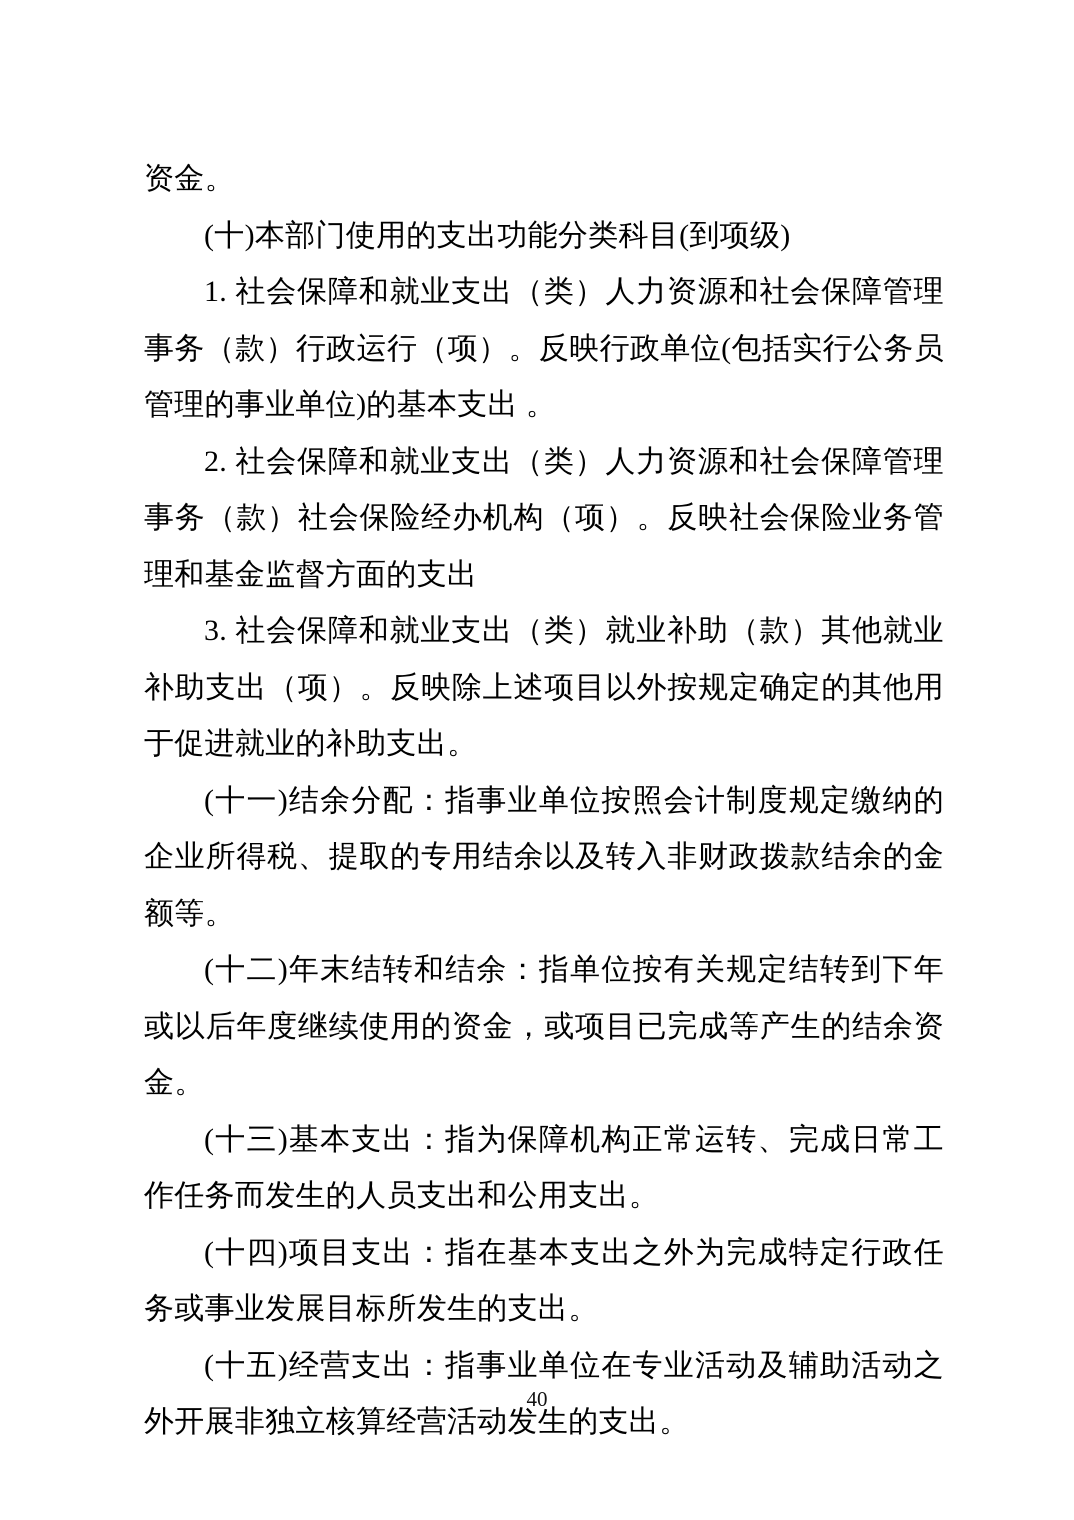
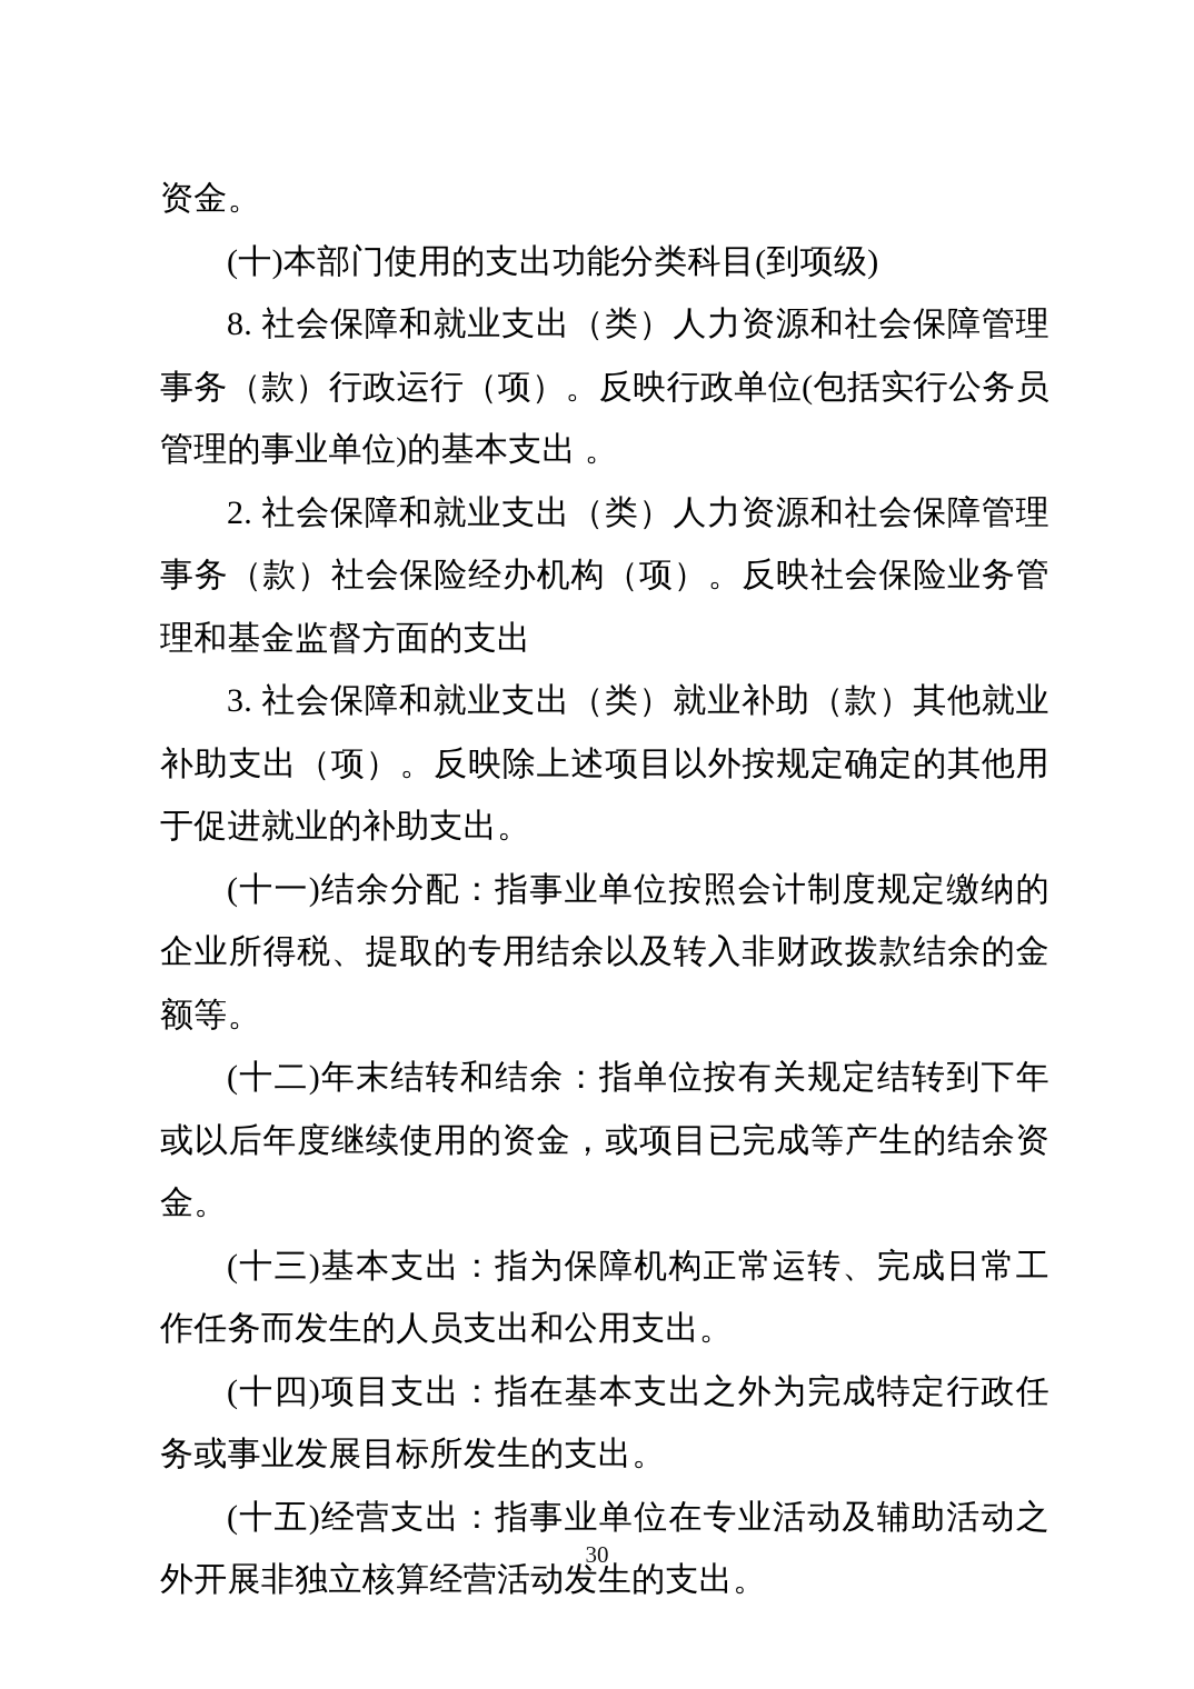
  资金。
  (十)本部门使用的支出功能分类科目(到项级)
- 1. 社会保障和就业支出（类）人力资源和社会保障管理事务（款）行政运行（项）。反映行政单位(包括实行公务员管理的事业单位)的基本支出 。
+ 8. 社会保障和就业支出（类）人力资源和社会保障管理事务（款）行政运行（项）。反映行政单位(包括实行公务员管理的事业单位)的基本支出 。
  2. 社会保障和就业支出（类）人力资源和社会保障管理事务（款）社会保险经办机构（项）。反映社会保险业务管理和基金监督方面的支出
  3. 社会保障和就业支出（类）就业补助（款）其他就业补助支出（项）。反映除上述项目以外按规定确定的其他用于促进就业的补助支出。
  (十一)结余分配：指事业单位按照会计制度规定缴纳的企业所得税、提取的专用结余以及转入非财政拨款结余的金额等。
  (十二)年末结转和结余：指单位按有关规定结转到下年或以后年度继续使用的资金，或项目已完成等产生的结余资金。
  (十三)基本支出：指为保障机构正常运转、完成日常工作任务而发生的人员支出和公用支出。
  (十四)项目支出：指在基本支出之外为完成特定行政任务或事业发展目标所发生的支出。
  (十五)经营支出：指事业单位在专业活动及辅助活动之外开展非独立核算经营活动发生的支出。
- 40
+ 30
